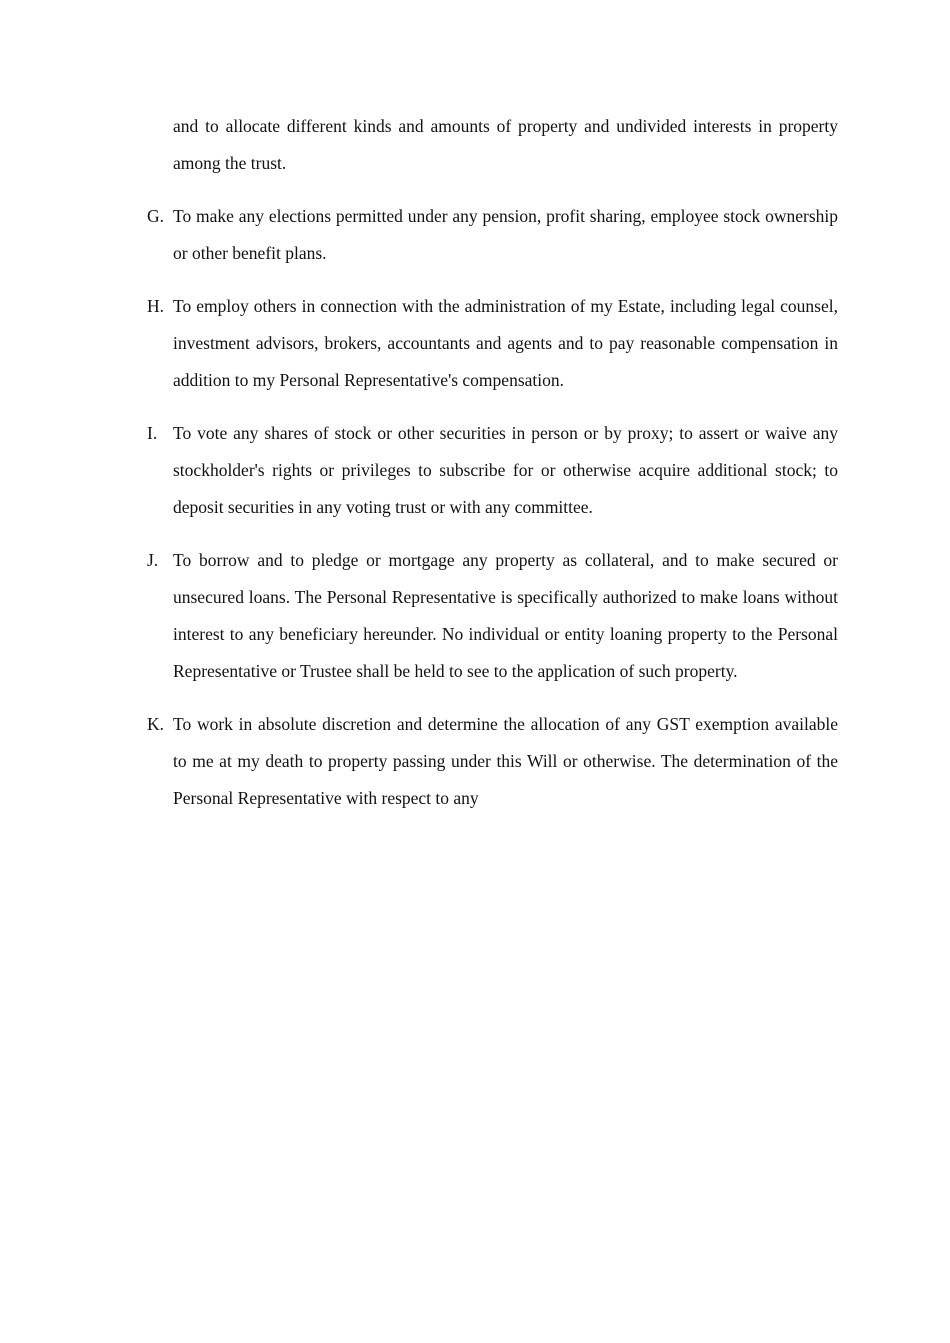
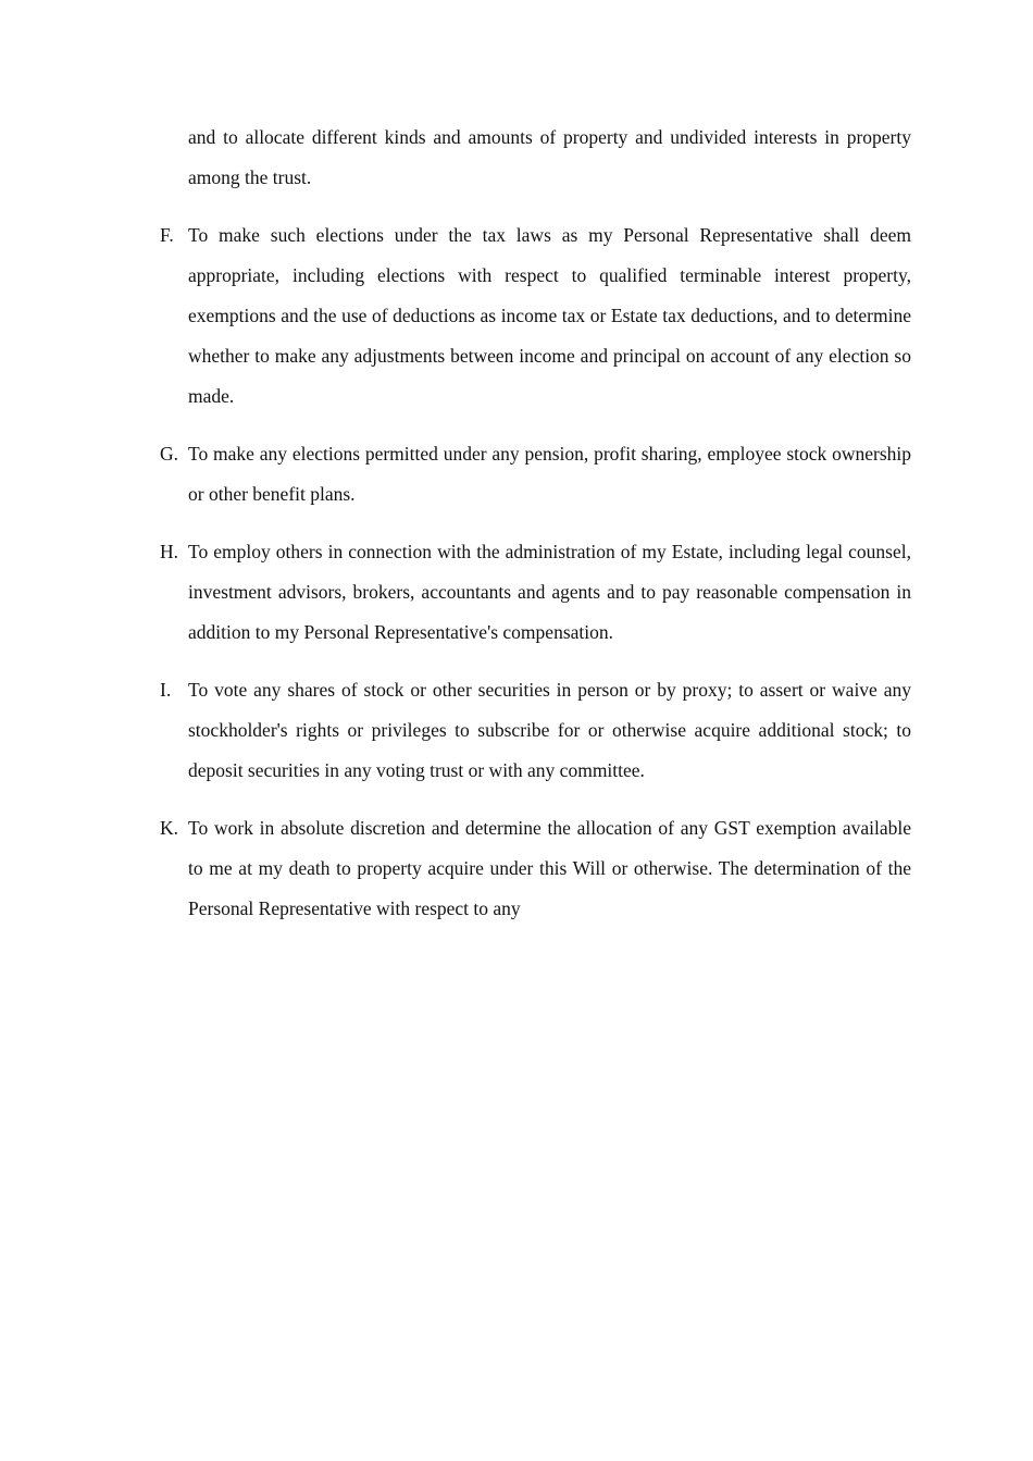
  and to allocate different kinds and amounts of property and undivided interests in property among the trust.
+ F.
+ To make such elections under the tax laws as my Personal Representative shall deem appropriate, including elections with respect to qualified terminable interest property, exemptions and the use of deductions as income tax or Estate tax deductions, and to determine whether to make any adjustments between income and principal on account of any election so made.
  G.
  To make any elections permitted under any pension, profit sharing, employee stock ownership or other benefit plans.
  H.
  To employ others in connection with the administration of my Estate, including legal counsel, investment advisors, brokers, accountants and agents and to pay reasonable compensation in addition to my Personal Representative's compensation.
  I.
  To vote any shares of stock or other securities in person or by proxy; to assert or waive any stockholder's rights or privileges to subscribe for or otherwise acquire additional stock; to deposit securities in any voting trust or with any committee.
- J.
- To borrow and to pledge or mortgage any property as collateral, and to make secured or unsecured loans. The Personal Representative is specifically authorized to make loans without interest to any beneficiary hereunder. No individual or entity loaning property to the Personal Representative or Trustee shall be held to see to the application of such property.
  K.
- To work in absolute discretion and determine the allocation of any GST exemption available to me at my death to property passing under this Will or otherwise. The determination of the Personal Representative with respect to any
+ To work in absolute discretion and determine the allocation of any GST exemption available to me at my death to property acquire under this Will or otherwise. The determination of the Personal Representative with respect to any
